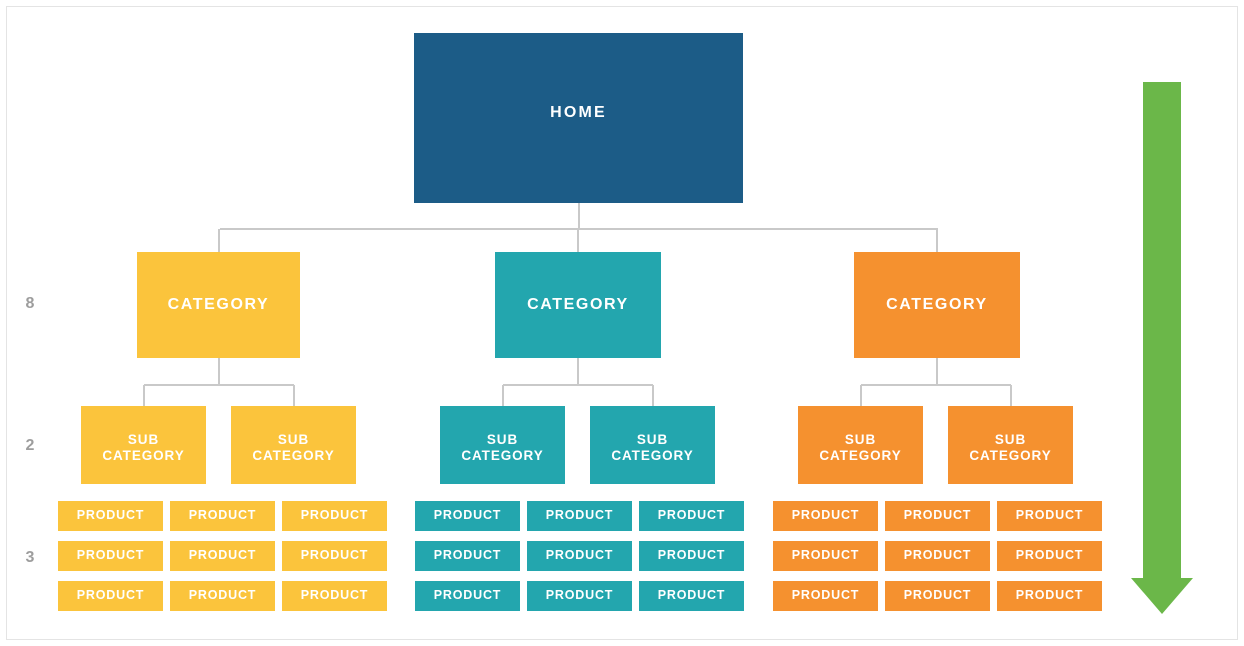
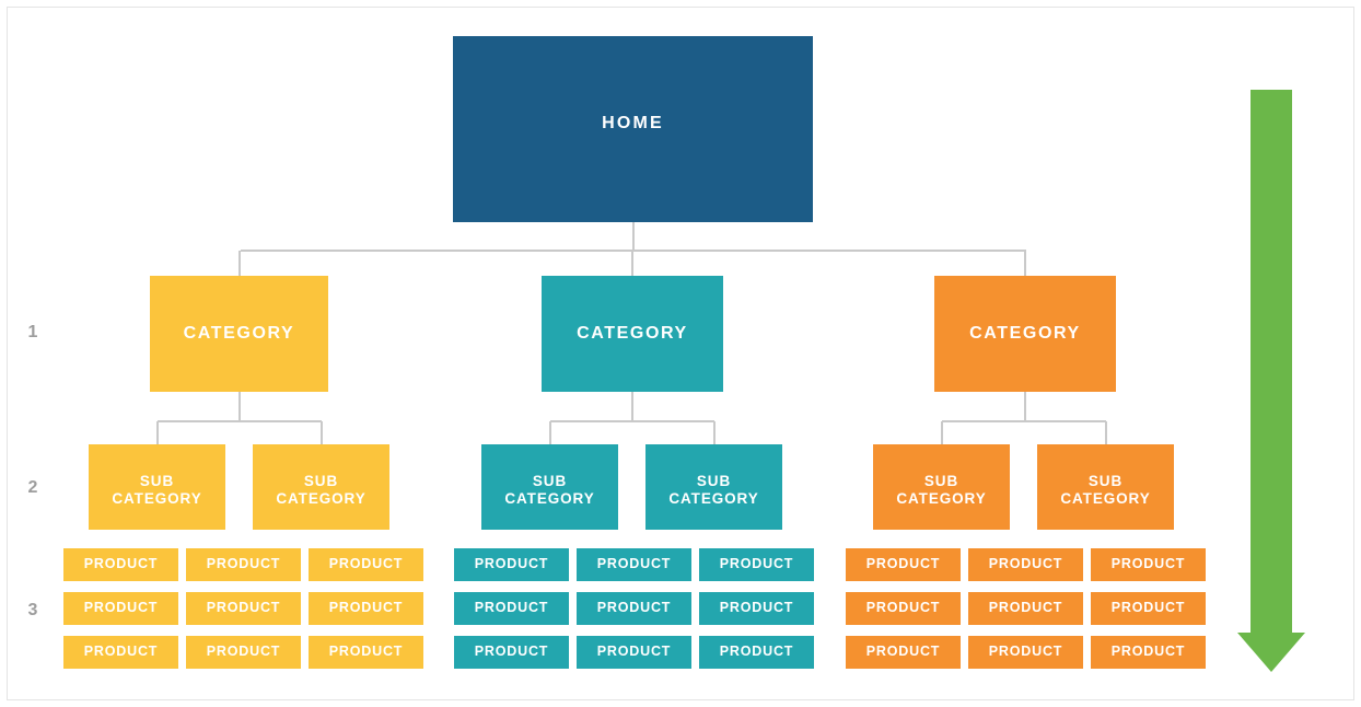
- 8
+ 1
  2
  3
  HOME
  CATEGORY
  SUB
  CATEGORY
  SUB
  CATEGORY
  PRODUCT
  PRODUCT
  PRODUCT
  PRODUCT
  PRODUCT
  PRODUCT
  PRODUCT
  PRODUCT
  PRODUCT
  CATEGORY
  SUB
  CATEGORY
  SUB
  CATEGORY
  PRODUCT
  PRODUCT
  PRODUCT
  PRODUCT
  PRODUCT
  PRODUCT
  PRODUCT
  PRODUCT
  PRODUCT
  CATEGORY
  SUB
  CATEGORY
  SUB
  CATEGORY
  PRODUCT
  PRODUCT
  PRODUCT
  PRODUCT
  PRODUCT
  PRODUCT
  PRODUCT
  PRODUCT
  PRODUCT
